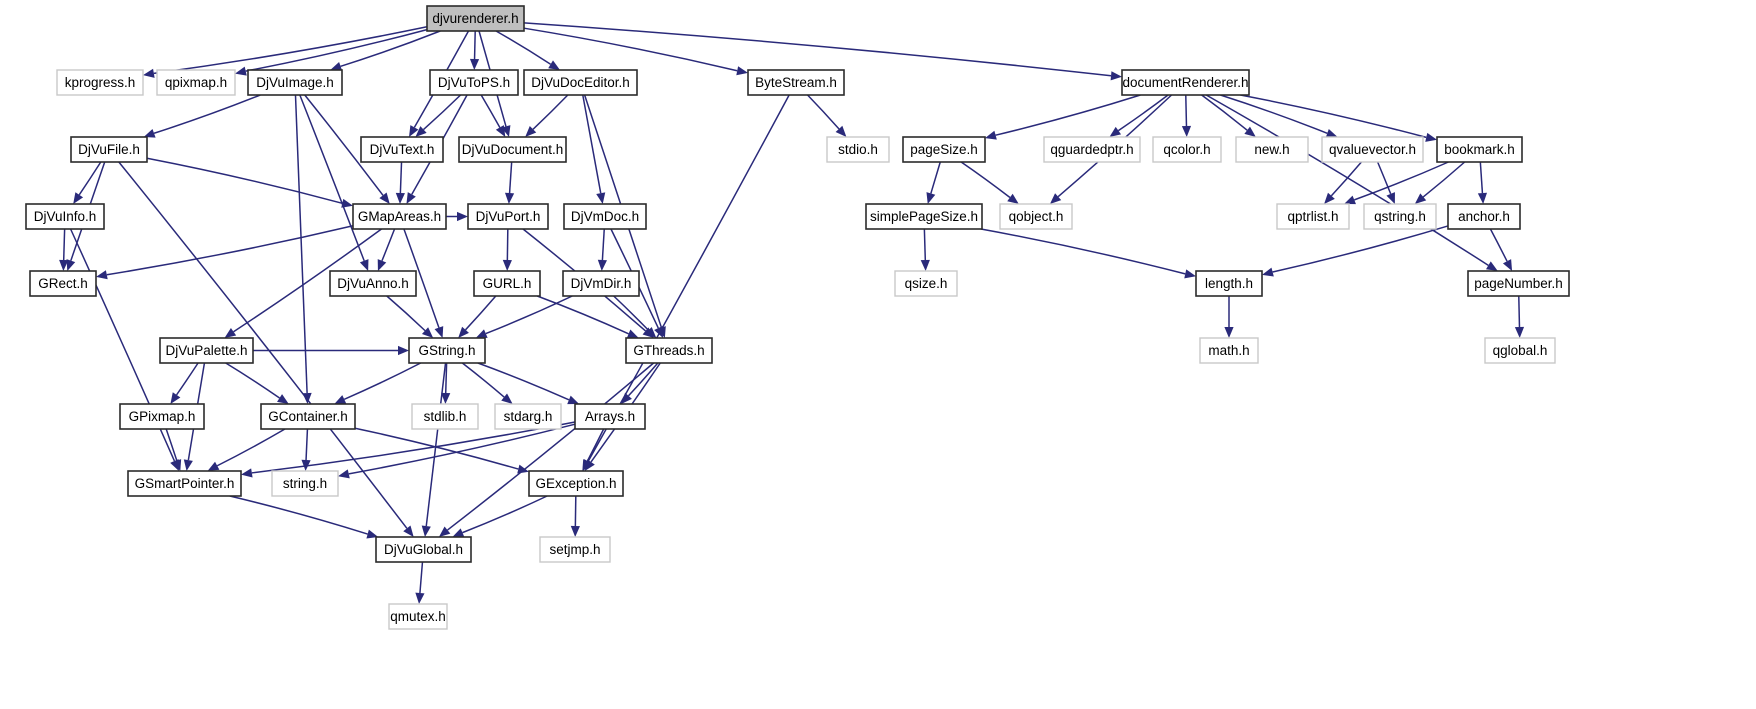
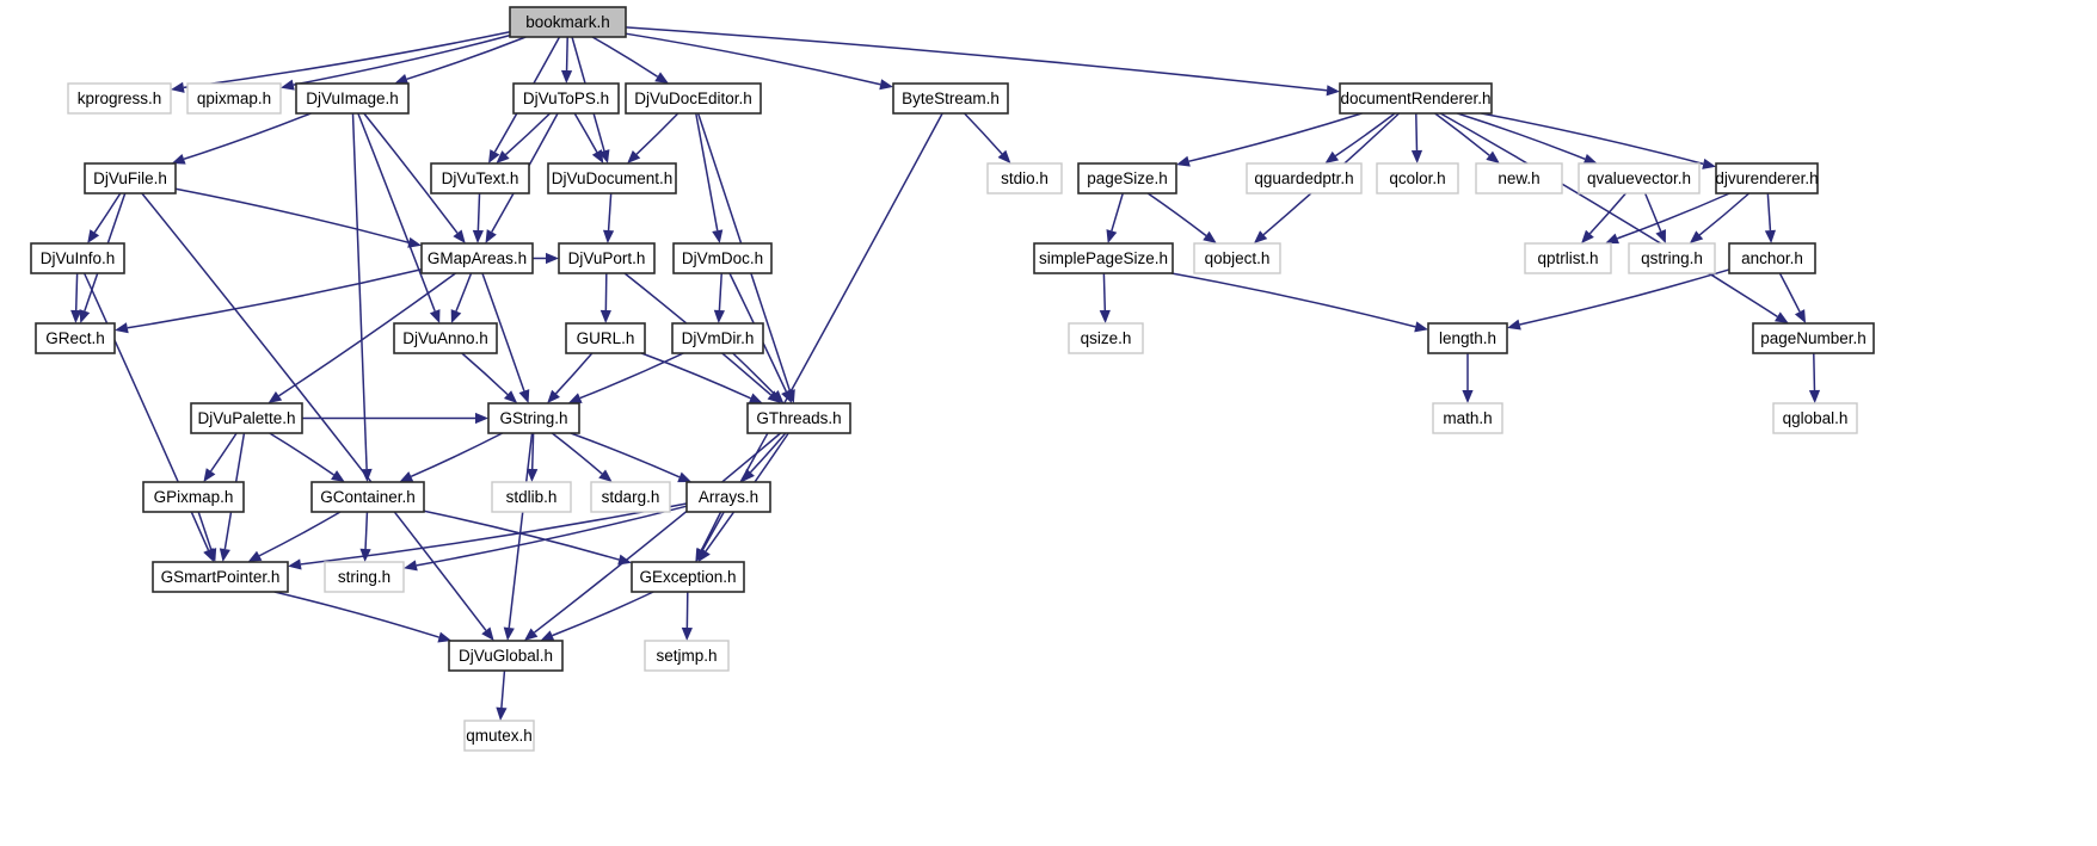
- djvurenderer.h
+ bookmark.h
  kprogress.h
  qpixmap.h
  DjVuImage.h
  DjVuToPS.h
  DjVuDocEditor.h
  ByteStream.h
  documentRenderer.h
  DjVuFile.h
  DjVuText.h
  DjVuDocument.h
  stdio.h
  pageSize.h
  qguardedptr.h
  qcolor.h
  new.h
  qvaluevector.h
- bookmark.h
+ djvurenderer.h
  DjVuInfo.h
  GMapAreas.h
  DjVuPort.h
  DjVmDoc.h
  simplePageSize.h
  qobject.h
  qptrlist.h
  qstring.h
  anchor.h
  GRect.h
  DjVuAnno.h
  GURL.h
  DjVmDir.h
  qsize.h
  length.h
  pageNumber.h
  DjVuPalette.h
  GString.h
  GThreads.h
  math.h
  qglobal.h
  GPixmap.h
  GContainer.h
  stdlib.h
  stdarg.h
  Arrays.h
  GSmartPointer.h
  string.h
  GException.h
  DjVuGlobal.h
  setjmp.h
  qmutex.h
